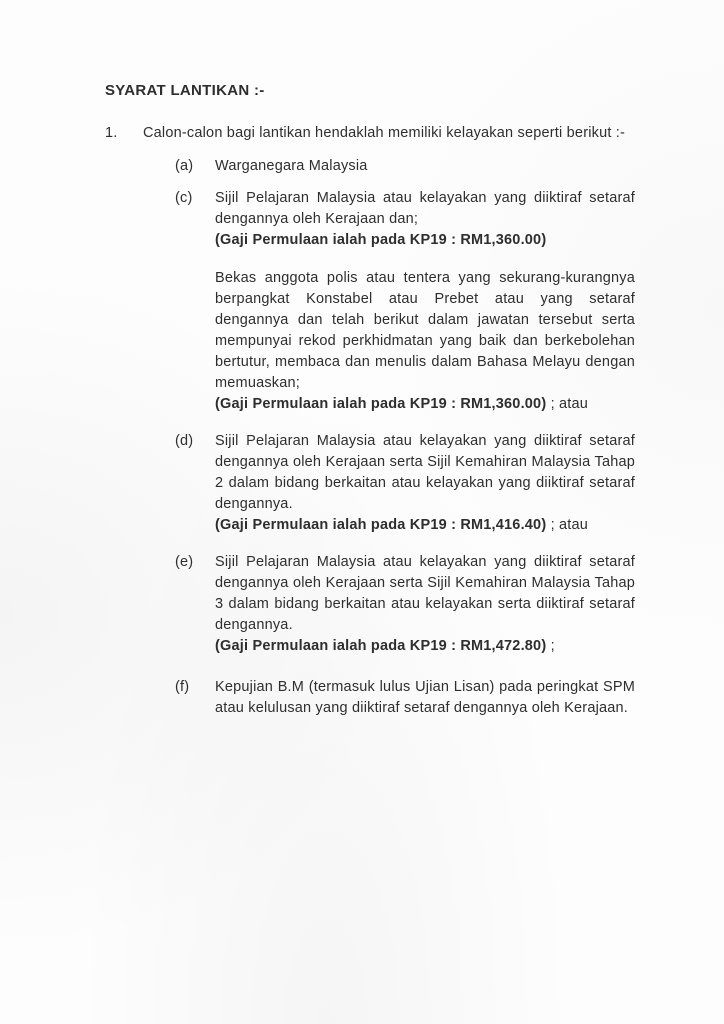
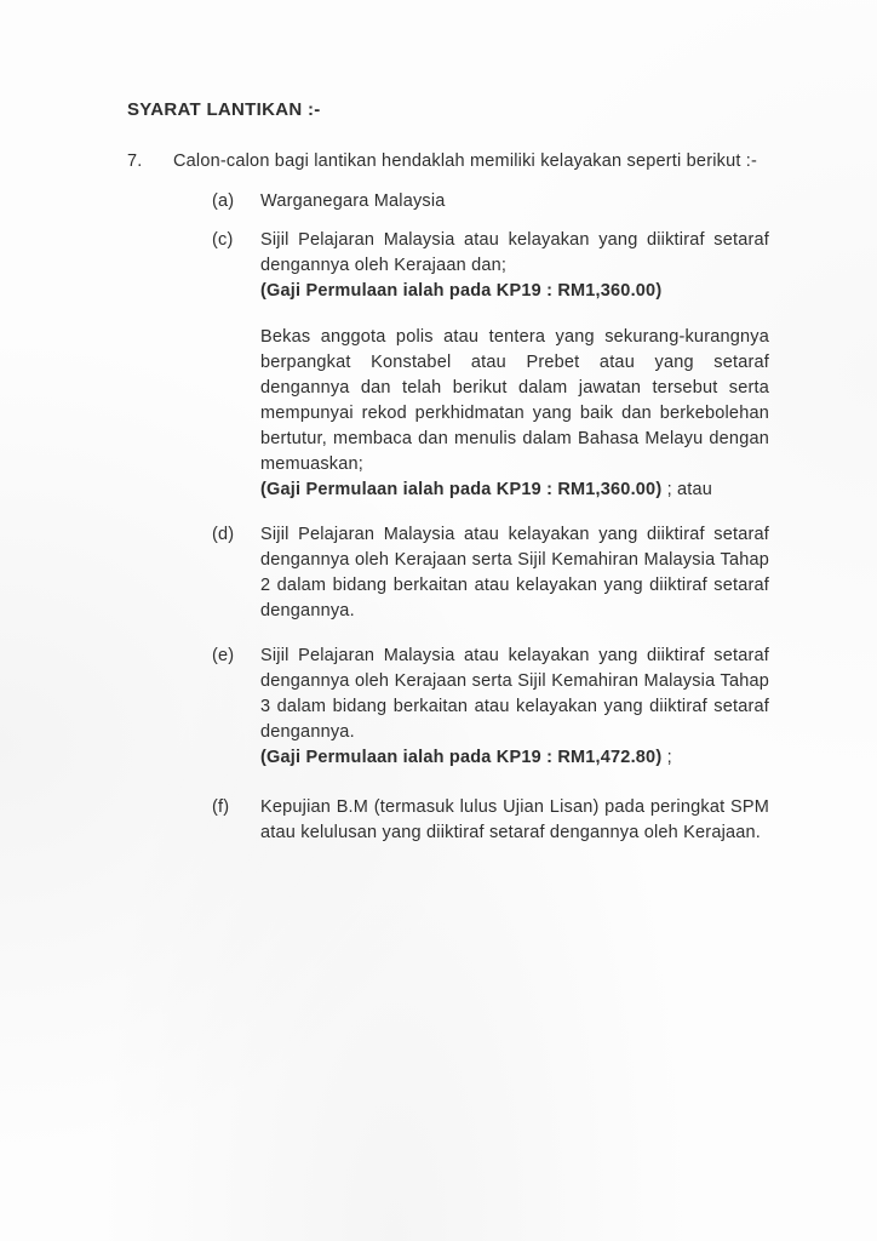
  SYARAT LANTIKAN :-
- 1.
+ 7.
  Calon-calon bagi lantikan hendaklah memiliki kelayakan seperti berikut :-
  (a)
  Warganegara Malaysia
  (c)
  Sijil Pelajaran Malaysia atau kelayakan yang diiktiraf setaraf dengannya oleh Kerajaan dan;
  (Gaji Permulaan ialah pada KP19 : RM1,360.00)
  Bekas anggota polis atau tentera yang sekurang-kurangnya berpangkat Konstabel atau Prebet atau yang setaraf dengannya dan telah berikut dalam jawatan tersebut serta mempunyai rekod perkhidmatan yang baik dan berkebolehan bertutur, membaca dan menulis dalam Bahasa Melayu dengan memuaskan;
  (Gaji Permulaan ialah pada KP19 : RM1,360.00) ; atau
  (d)
  Sijil Pelajaran Malaysia atau kelayakan yang diiktiraf setaraf dengannya oleh Kerajaan serta Sijil Kemahiran Malaysia Tahap 2 dalam bidang berkaitan atau kelayakan yang diiktiraf setaraf dengannya.
- (Gaji Permulaan ialah pada KP19 : RM1,416.40) ; atau
  (e)
- Sijil Pelajaran Malaysia atau kelayakan yang diiktiraf setaraf dengannya oleh Kerajaan serta Sijil Kemahiran Malaysia Tahap 3 dalam bidang berkaitan atau kelayakan serta diiktiraf setaraf dengannya.
+ Sijil Pelajaran Malaysia atau kelayakan yang diiktiraf setaraf dengannya oleh Kerajaan serta Sijil Kemahiran Malaysia Tahap 3 dalam bidang berkaitan atau kelayakan yang diiktiraf setaraf dengannya.
  (Gaji Permulaan ialah pada KP19 : RM1,472.80) ;
  (f)
  Kepujian B.M (termasuk lulus Ujian Lisan) pada peringkat SPM atau kelulusan yang diiktiraf setaraf dengannya oleh Kerajaan.
